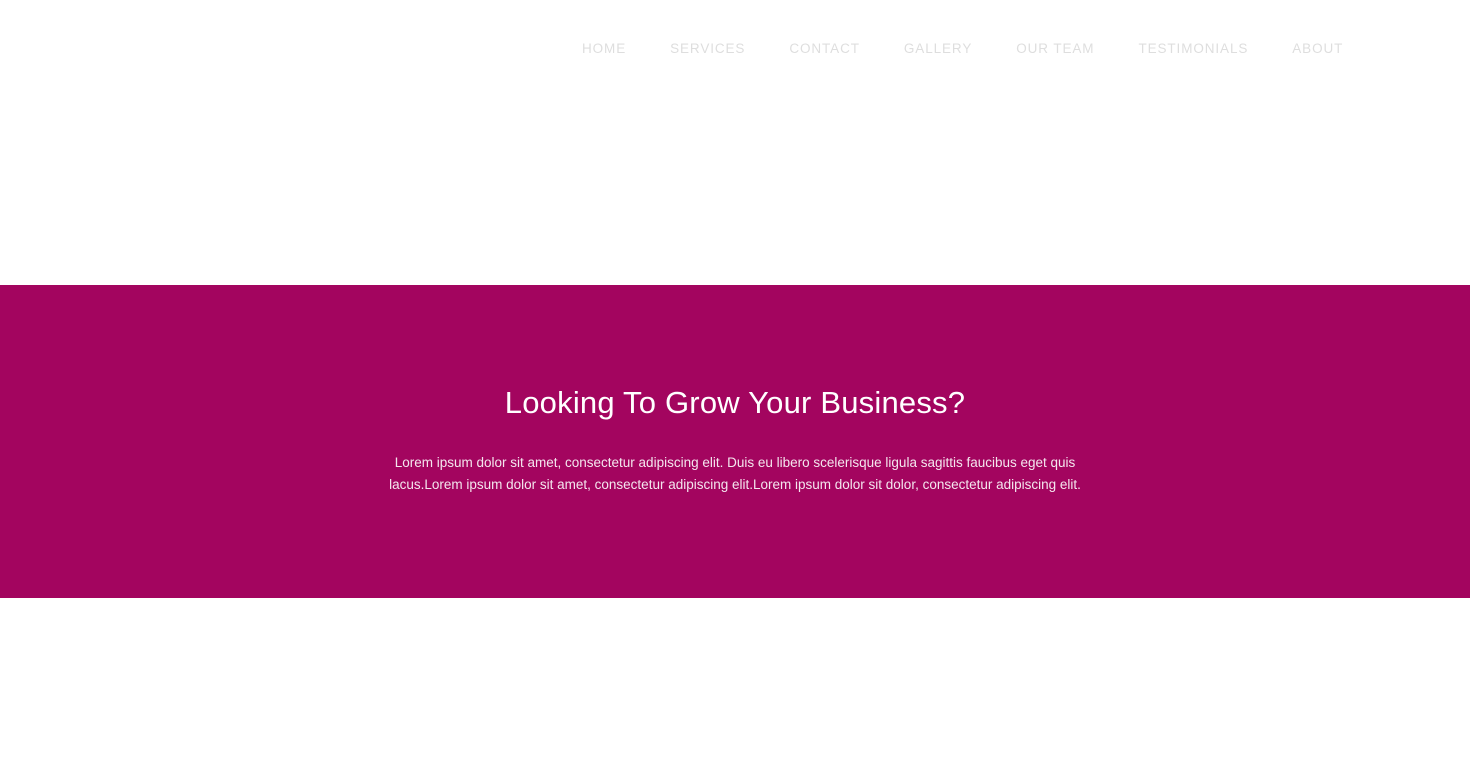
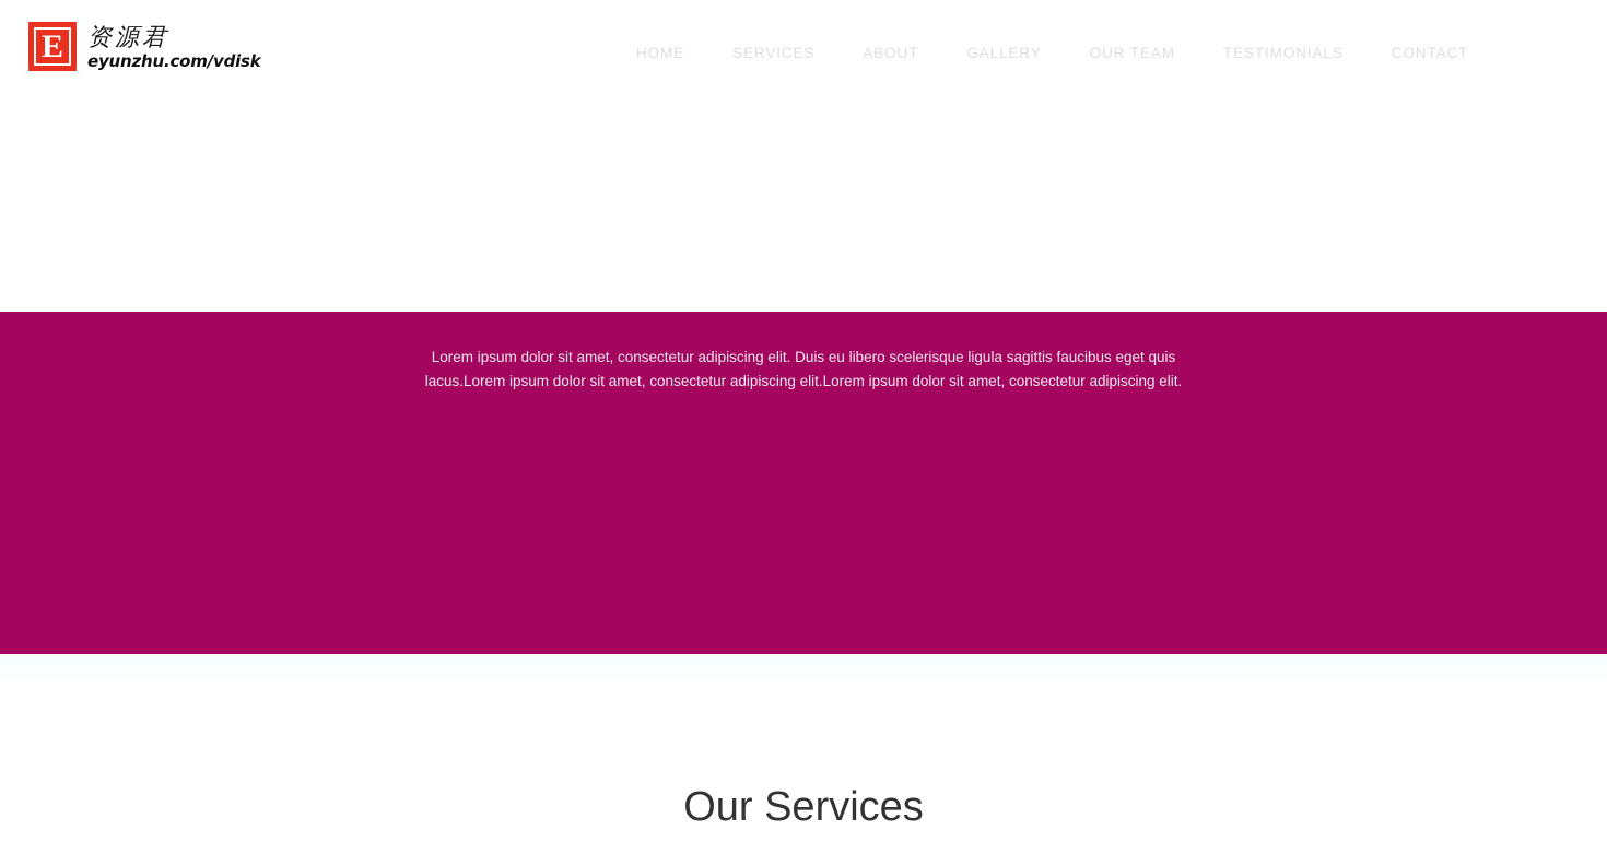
+ E
+ 资源君
+ eyunzhu.com/vdisk
  HOME
  SERVICES
- CONTACT
+ ABOUT
  GALLERY
  OUR TEAM
  TESTIMONIALS
- ABOUT
+ CONTACT
- Looking To Grow Your Business?
- Lorem ipsum dolor sit amet, consectetur adipiscing elit. Duis eu libero scelerisque ligula sagittis faucibus eget quis lacus.Lorem ipsum dolor sit amet, consectetur adipiscing elit.Lorem ipsum dolor sit dolor, consectetur adipiscing elit.
+ Lorem ipsum dolor sit amet, consectetur adipiscing elit. Duis eu libero scelerisque ligula sagittis faucibus eget quis lacus.Lorem ipsum dolor sit amet, consectetur adipiscing elit.Lorem ipsum dolor sit amet, consectetur adipiscing elit.
+ Our Services
